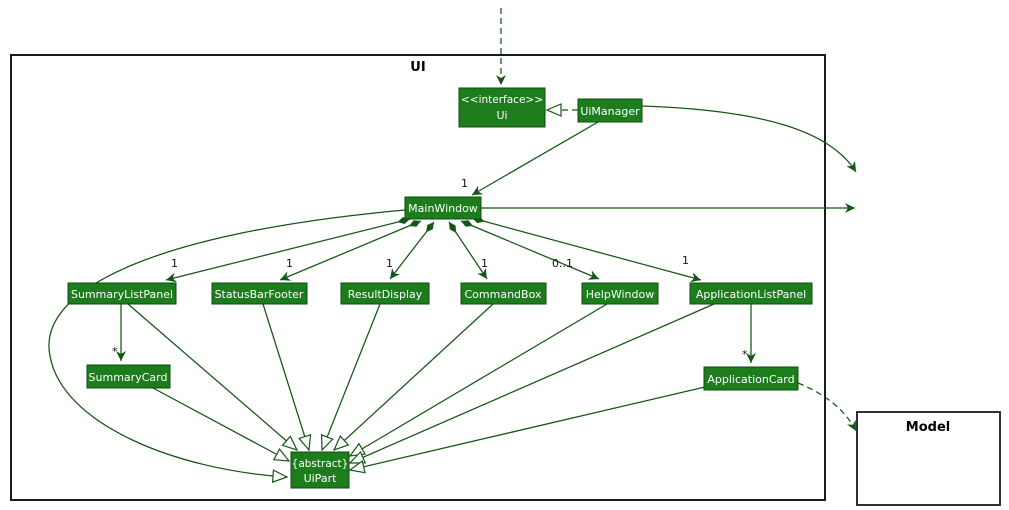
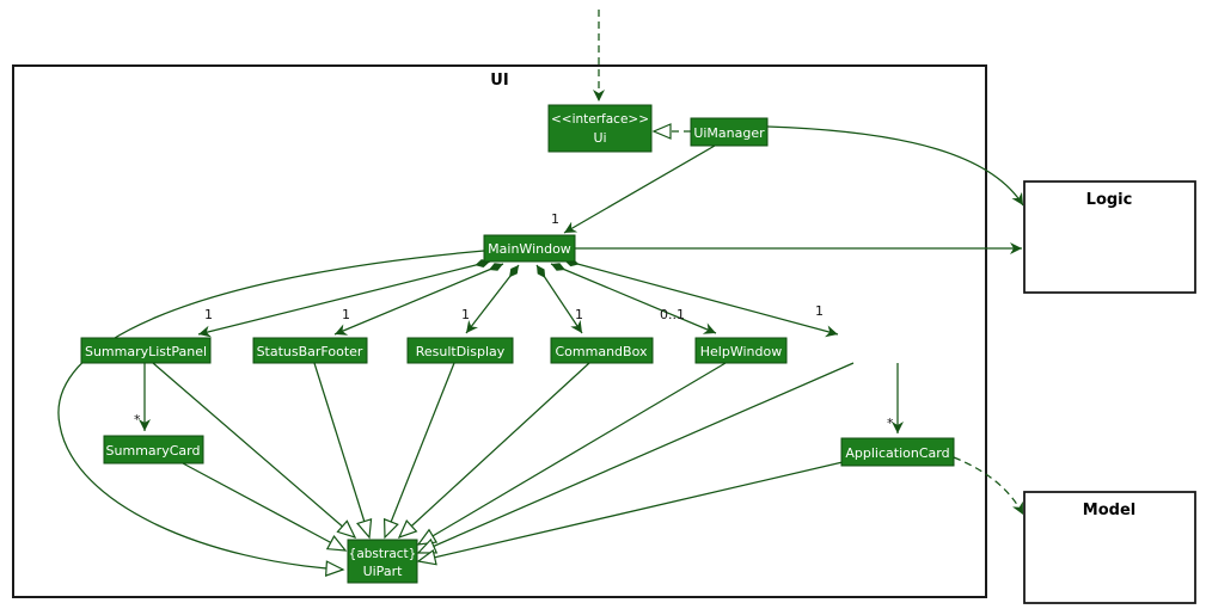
  UI
+ Logic
  Model
  1
  1
  1
  1
  1
  0..1
  1
  *
  *
  <<interface>>
  Ui
  UiManager
  MainWindow
  SummaryListPanel
  StatusBarFooter
  ResultDisplay
  CommandBox
  HelpWindow
- ApplicationListPanel
  SummaryCard
  ApplicationCard
  {abstract}
  UiPart
